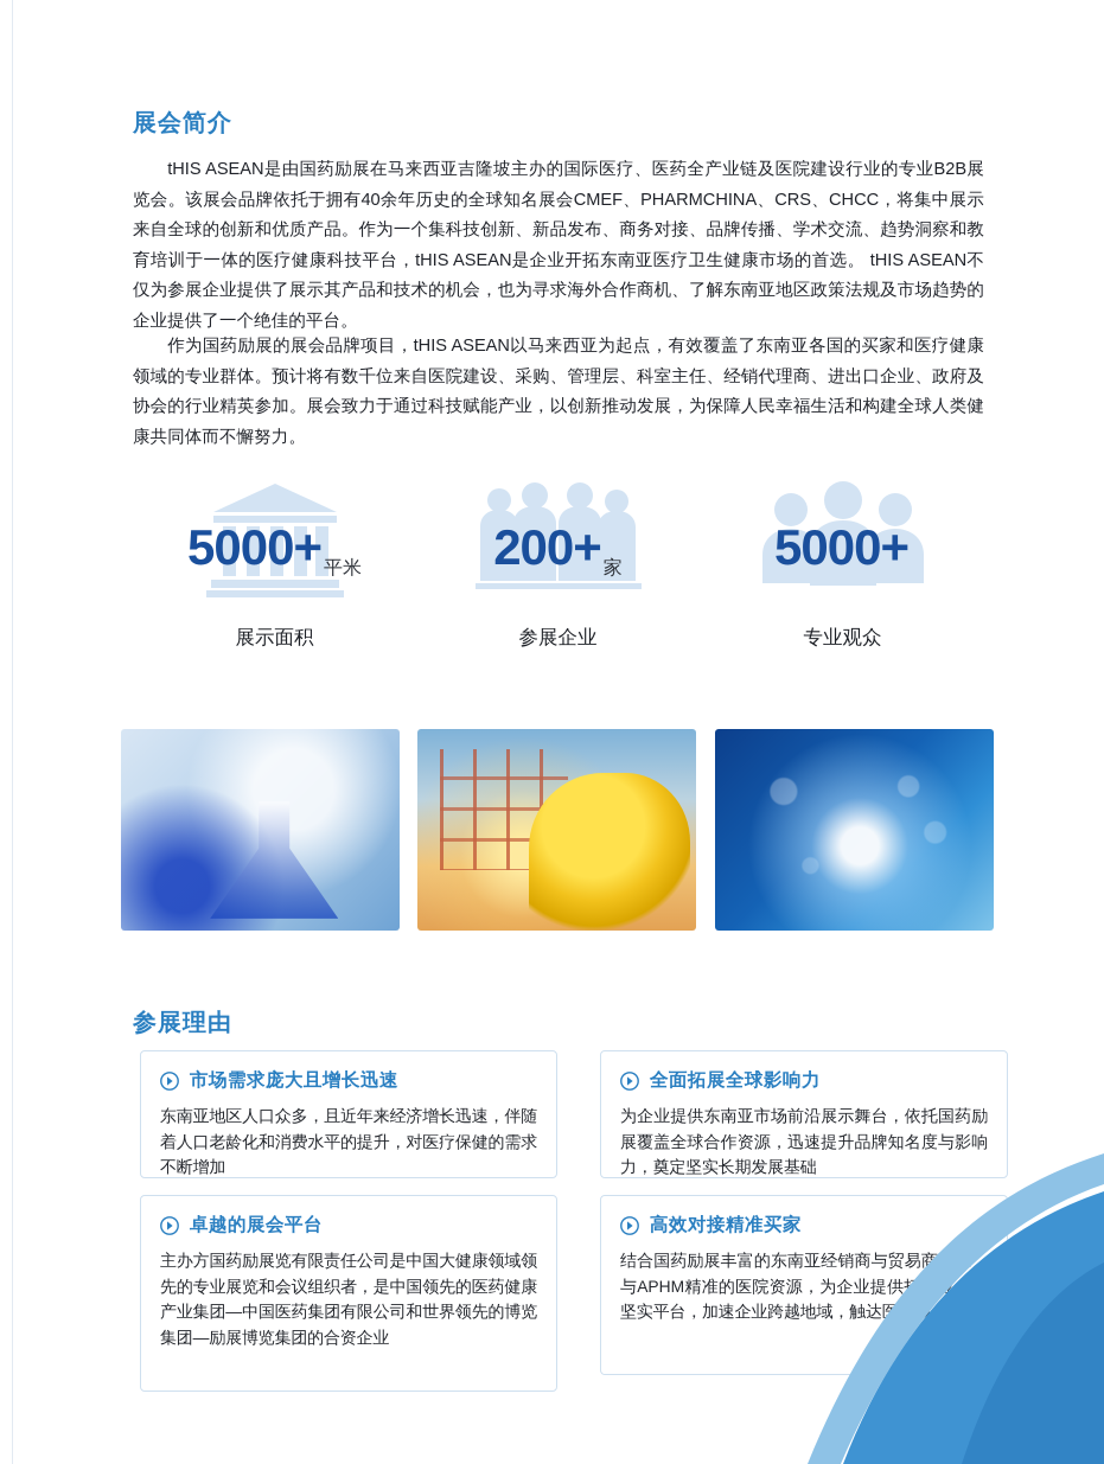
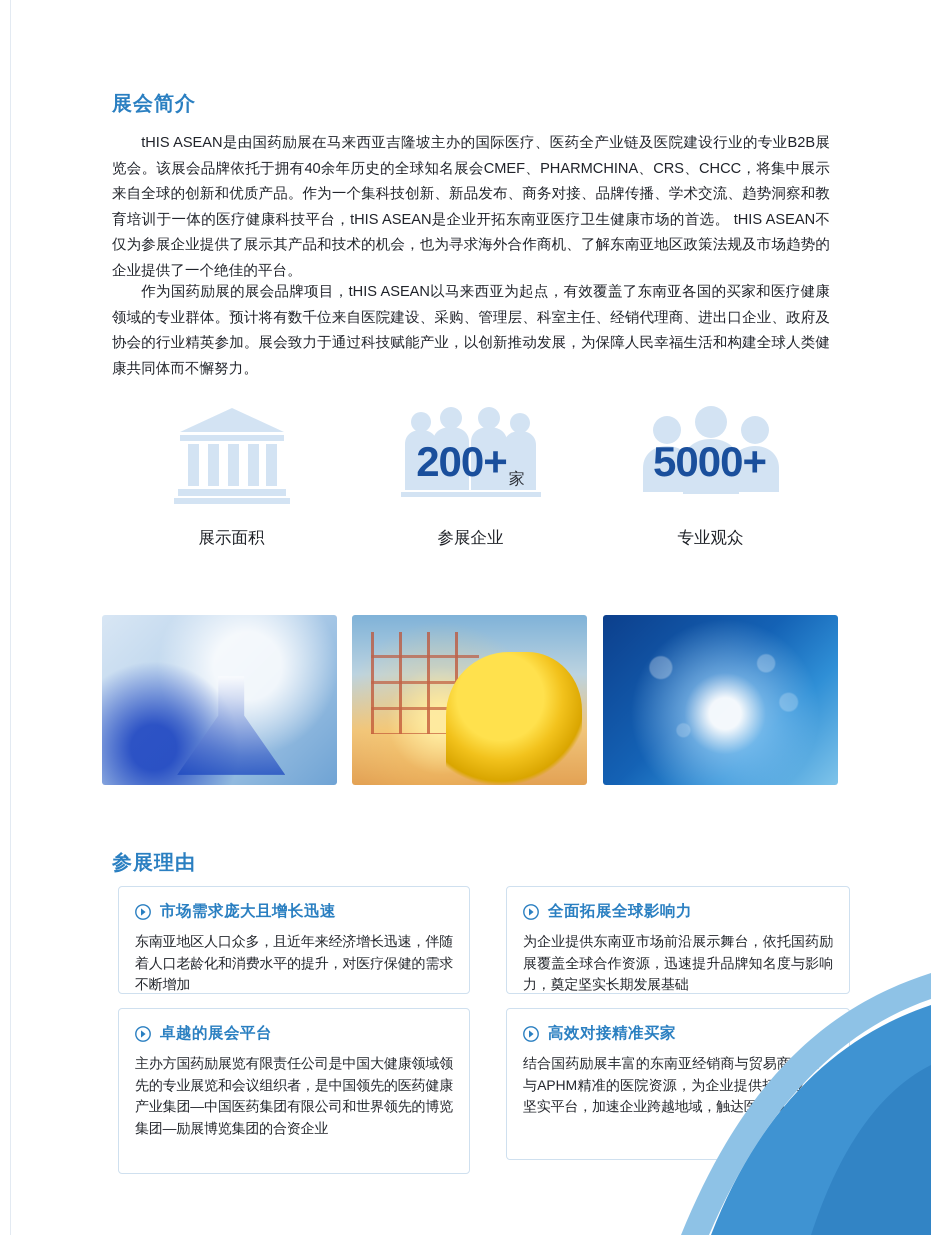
  展会简介
  tHIS ASEAN是由国药励展在马来西亚吉隆坡主办的国际医疗、医药全产业链及医院建设行业的专业B2B展览会。该展会品牌依托于拥有40余年历史的全球知名展会CMEF、PHARMCHINA、CRS、CHCC，将集中展示来自全球的创新和优质产品。作为一个集科技创新、新品发布、商务对接、品牌传播、学术交流、趋势洞察和教育培训于一体的医疗健康科技平台，tHIS ASEAN是企业开拓东南亚医疗卫生健康市场的首选。 tHIS ASEAN不仅为参展企业提供了展示其产品和技术的机会，也为寻求海外合作商机、了解东南亚地区政策法规及市场趋势的企业提供了一个绝佳的平台。
  作为国药励展的展会品牌项目，tHIS ASEAN以马来西亚为起点，有效覆盖了东南亚各国的买家和医疗健康领域的专业群体。预计将有数千位来自医院建设、采购、管理层、科室主任、经销代理商、进出口企业、政府及协会的行业精英参加。展会致力于通过科技赋能产业，以创新推动发展，为保障人民幸福生活和构建全球人类健康共同体而不懈努力。
- 5000+平米
  展示面积
  200+家
  参展企业
  5000+
  专业观众
  参展理由
  市场需求庞大且增长迅速
  东南亚地区人口众多，且近年来经济增长迅速，伴随着人口老龄化和消费水平的提升，对医疗保健的需求不断增加
  全面拓展全球影响力
  为企业提供东南亚市场前沿展示舞台，依托国药励展覆盖全球合作资源，迅速提升品牌知名度与影响力，奠定坚实长期发展基础
  卓越的展会平台
  主办方国药励展览有限责任公司是中国大健康领域领先的专业展览和会议组织者，是中国领先的医药健康产业集团—中国医药集团有限公司和世界领先的博览集团—励展博览集团的合资企业
  高效对接精准买家
  结合国药励展丰富的东南亚经销商与贸易商，与APHM精准的医院资源，为企业提供坚实平台，加速企业跨越地域，触达
